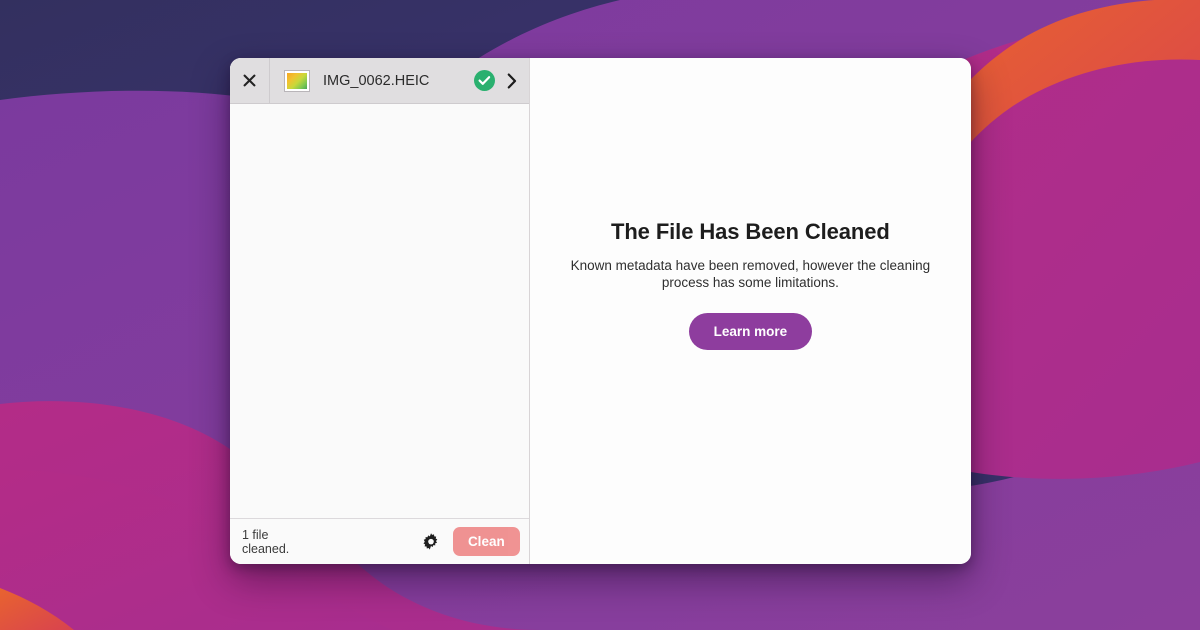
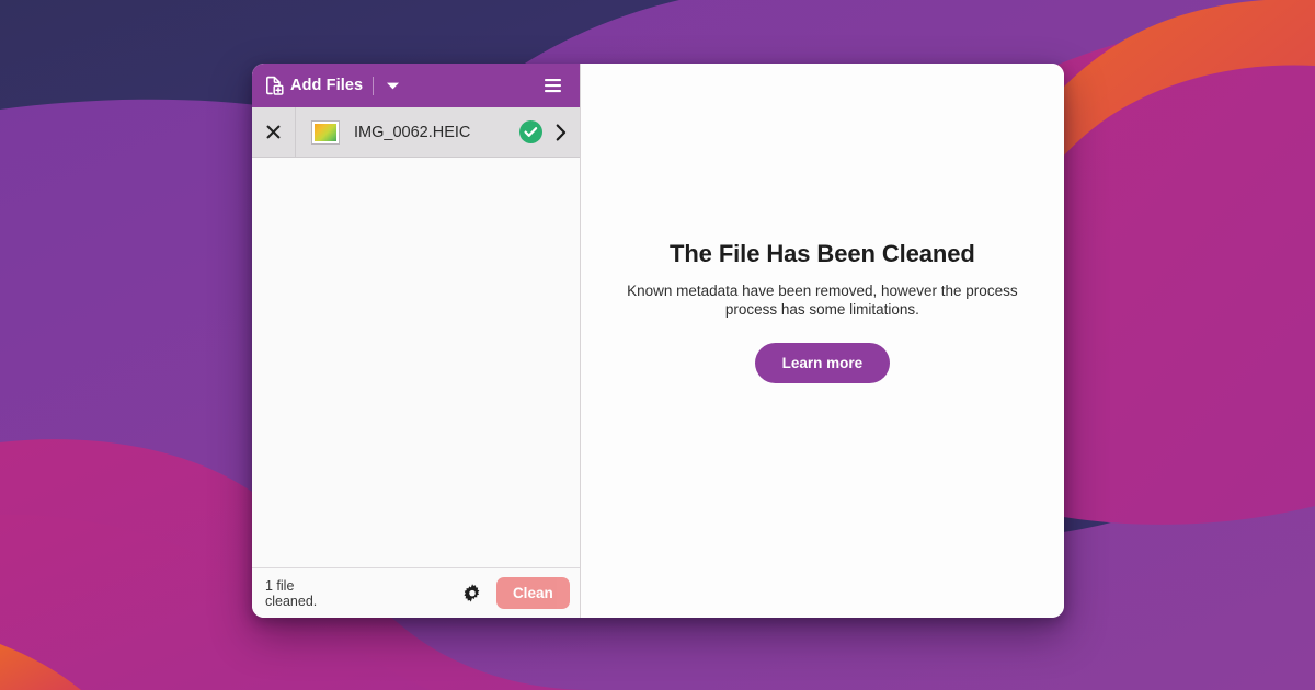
+ Add Files
  IMG_0062.HEIC
  1 file
  cleaned.
  Clean
  The File Has Been Cleaned
- Known metadata have been removed, however the cleaning process has some limitations.
+ Known metadata have been removed, however the process process has some limitations.
  Learn more
